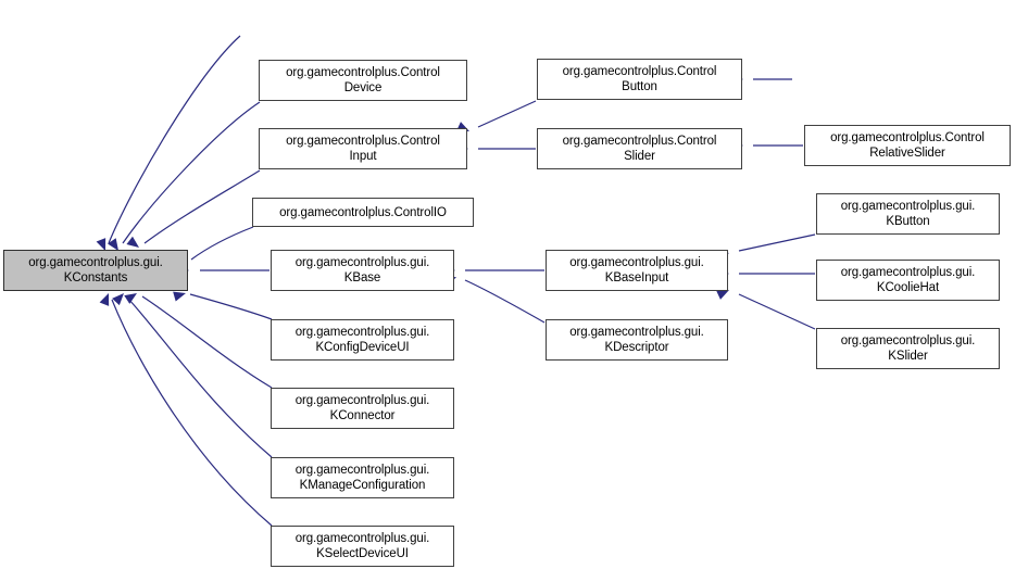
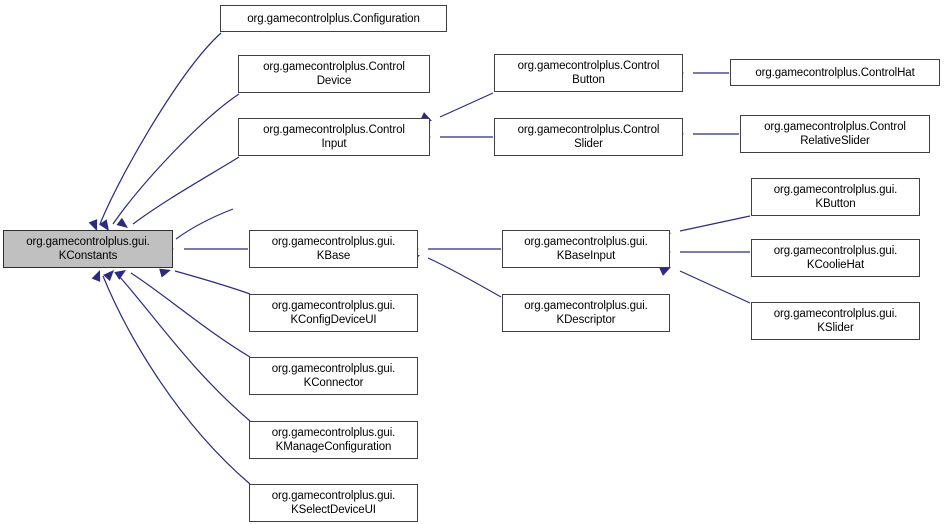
  org.gamecontrolplus.gui.
  KConstants
+ org.gamecontrolplus.Configuration
  org.gamecontrolplus.Control
  Device
  org.gamecontrolplus.Control
  Input
- org.gamecontrolplus.ControlIO
  org.gamecontrolplus.gui.
  KBase
  org.gamecontrolplus.gui.
  KConfigDeviceUI
  org.gamecontrolplus.gui.
  KConnector
  org.gamecontrolplus.gui.
  KManageConfiguration
  org.gamecontrolplus.gui.
  KSelectDeviceUI
  org.gamecontrolplus.Control
  Button
  org.gamecontrolplus.Control
  Slider
  org.gamecontrolplus.gui.
  KBaseInput
  org.gamecontrolplus.gui.
  KDescriptor
+ org.gamecontrolplus.ControlHat
  org.gamecontrolplus.Control
  RelativeSlider
  org.gamecontrolplus.gui.
  KButton
  org.gamecontrolplus.gui.
  KCoolieHat
  org.gamecontrolplus.gui.
  KSlider
